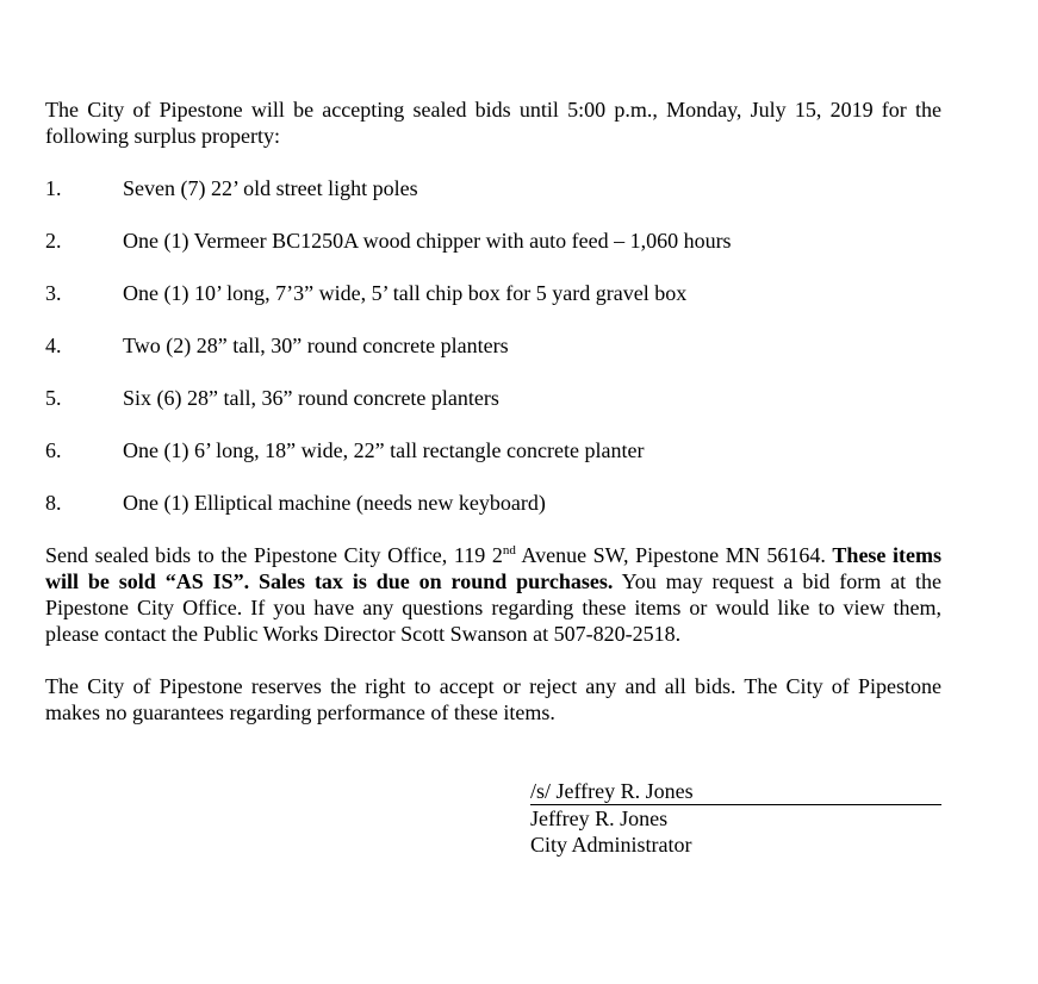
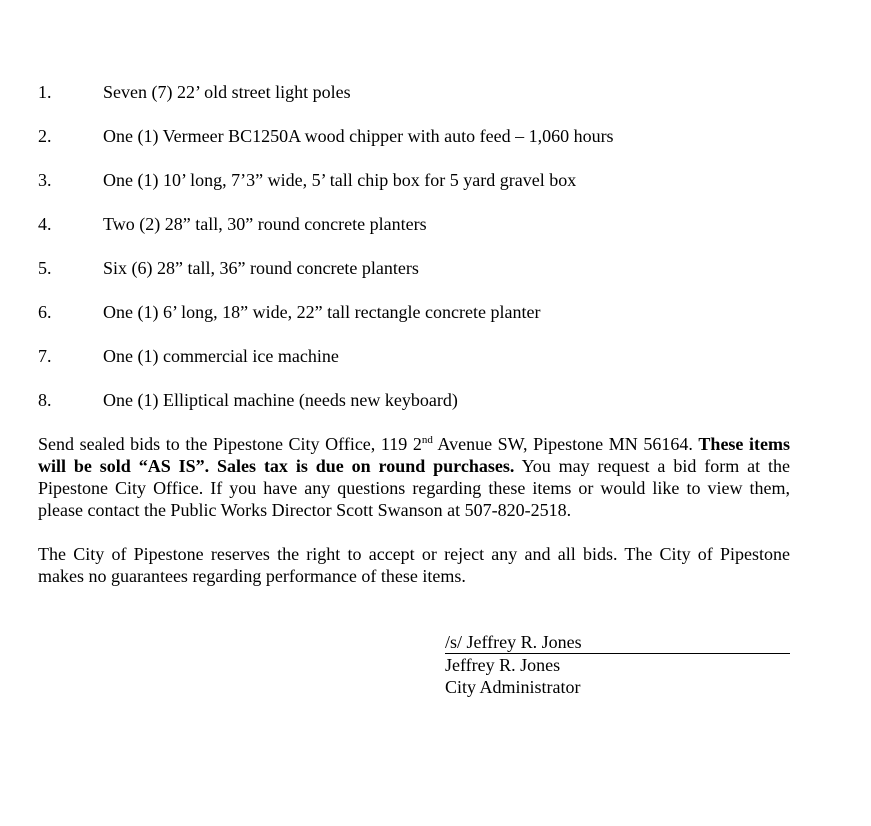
- The City of Pipestone will be accepting sealed bids until 5:00 p.m., Monday, July 15, 2019 for the following surplus property:
  1.
  Seven (7) 22’ old street light poles
  2.
  One (1) Vermeer BC1250A wood chipper with auto feed – 1,060 hours
  3.
  One (1) 10’ long, 7’3” wide, 5’ tall chip box for 5 yard gravel box
  4.
  Two (2) 28” tall, 30” round concrete planters
  5.
  Six (6) 28” tall, 36” round concrete planters
  6.
  One (1) 6’ long, 18” wide, 22” tall rectangle concrete planter
+ 7.
+ One (1) commercial ice machine
  8.
  One (1) Elliptical machine (needs new keyboard)
  Send sealed bids to the Pipestone City Office, 119 2nd Avenue SW, Pipestone MN 56164. These items will be sold “AS IS”. Sales tax is due on round purchases. You may request a bid form at the Pipestone City Office. If you have any questions regarding these items or would like to view them, please contact the Public Works Director Scott Swanson at 507-820-2518.
  The City of Pipestone reserves the right to accept or reject any and all bids. The City of Pipestone makes no guarantees regarding performance of these items.
  /s/ Jeffrey R. Jones
  Jeffrey R. Jones
  City Administrator
